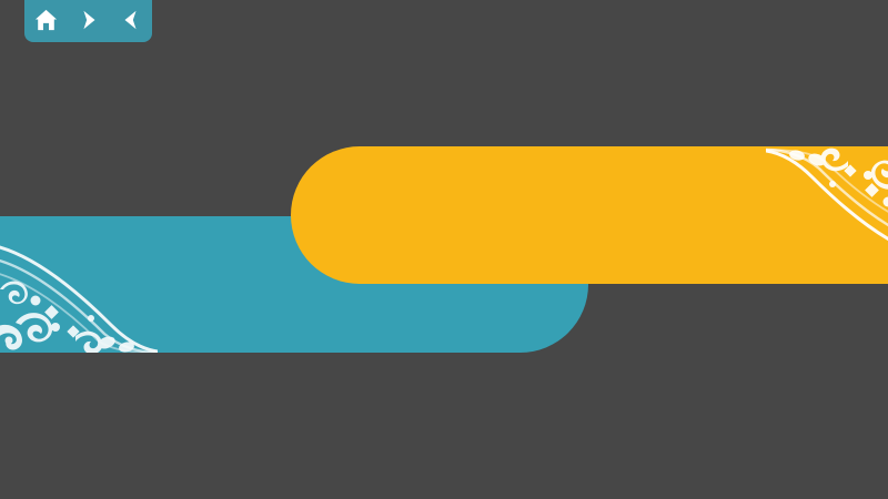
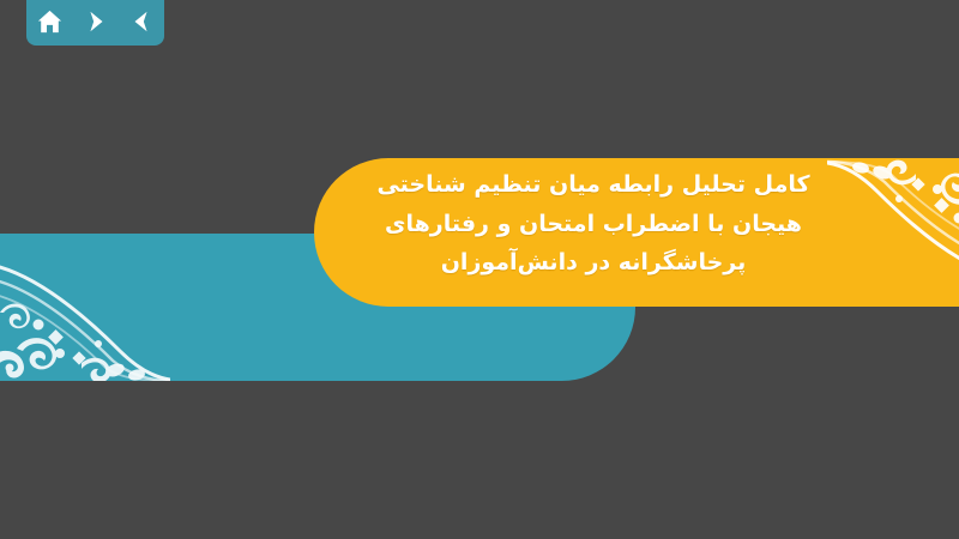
+ کامل تحلیل رابطه میان تنظیم شناختی
+ هیجان با اضطراب امتحان و رفتارهای
+ پرخاشگرانه در دانش‌آموزان
